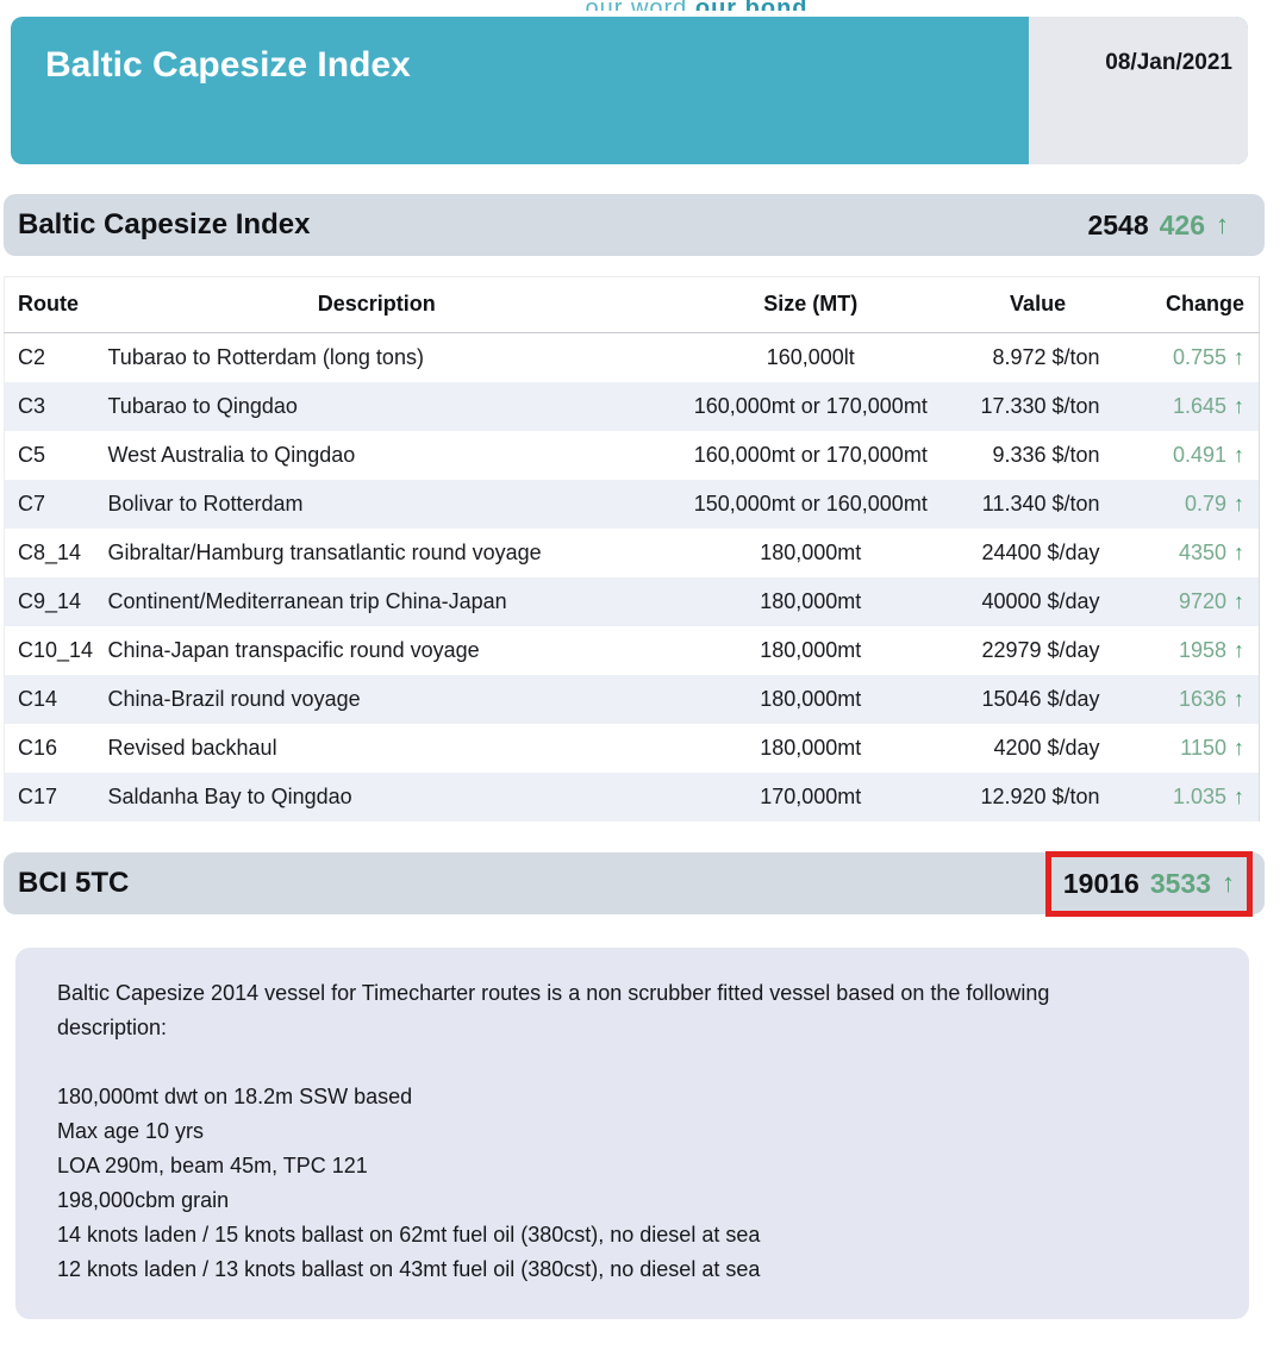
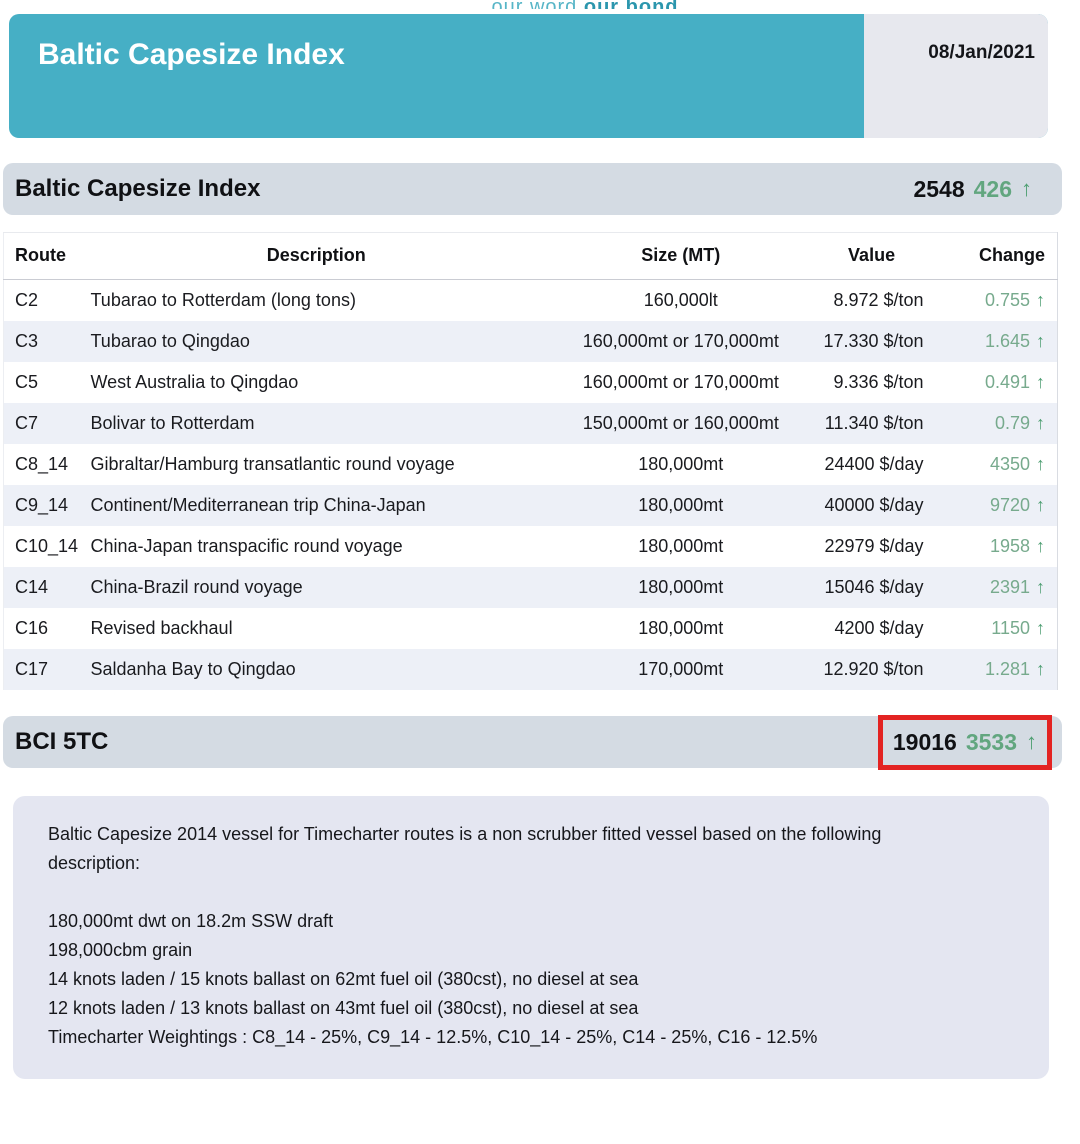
  our word our bond
  Baltic Capesize Index
  08/Jan/2021
  Baltic Capesize Index
  2548
  426
  ↑
  Route	Description	Size (MT)	Value	Change
  C2	Tubarao to Rotterdam (long tons)	160,000lt	8.972 $/ton	0.755 ↑
  C3	Tubarao to Qingdao	160,000mt or 170,000mt	17.330 $/ton	1.645 ↑
  C5	West Australia to Qingdao	160,000mt or 170,000mt	9.336 $/ton	0.491 ↑
  C7	Bolivar to Rotterdam	150,000mt or 160,000mt	11.340 $/ton	0.79 ↑
  C8_14	Gibraltar/Hamburg transatlantic round voyage	180,000mt	24400 $/day	4350 ↑
  C9_14	Continent/Mediterranean trip China-Japan	180,000mt	40000 $/day	9720 ↑
  C10_14	China-Japan transpacific round voyage	180,000mt	22979 $/day	1958 ↑
- C14	China-Brazil round voyage	180,000mt	15046 $/day	1636 ↑
+ C14	China-Brazil round voyage	180,000mt	15046 $/day	2391 ↑
  C16	Revised backhaul	180,000mt	4200 $/day	1150 ↑
- C17	Saldanha Bay to Qingdao	170,000mt	12.920 $/ton	1.035 ↑
+ C17	Saldanha Bay to Qingdao	170,000mt	12.920 $/ton	1.281 ↑
  BCI 5TC
  19016
  3533
  ↑
  Baltic Capesize 2014 vessel for Timecharter routes is a non scrubber fitted vessel based on the following description:
- 180,000mt dwt on 18.2m SSW based
+ 180,000mt dwt on 18.2m SSW draft
- Max age 10 yrs
- LOA 290m, beam 45m, TPC 121
  198,000cbm grain
  14 knots laden / 15 knots ballast on 62mt fuel oil (380cst), no diesel at sea
  12 knots laden / 13 knots ballast on 43mt fuel oil (380cst), no diesel at sea
+ Timecharter Weightings : C8_14 - 25%, C9_14 - 12.5%, C10_14 - 25%, C14 - 25%, C16 - 12.5%
